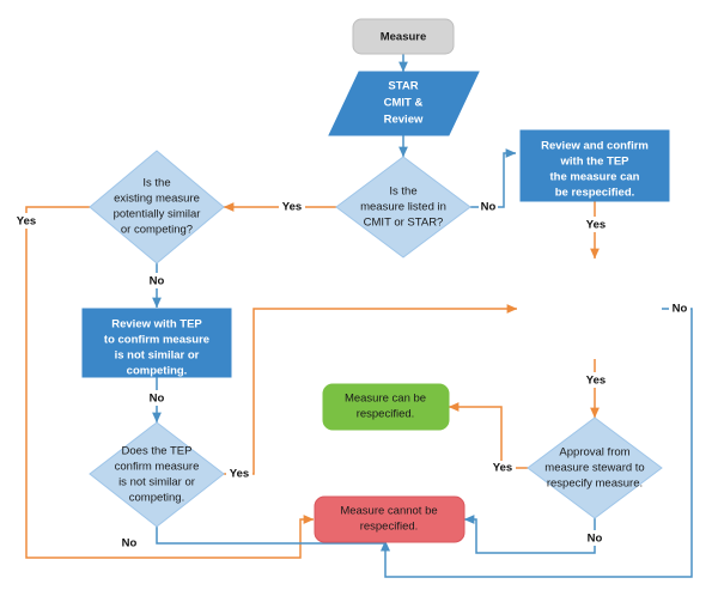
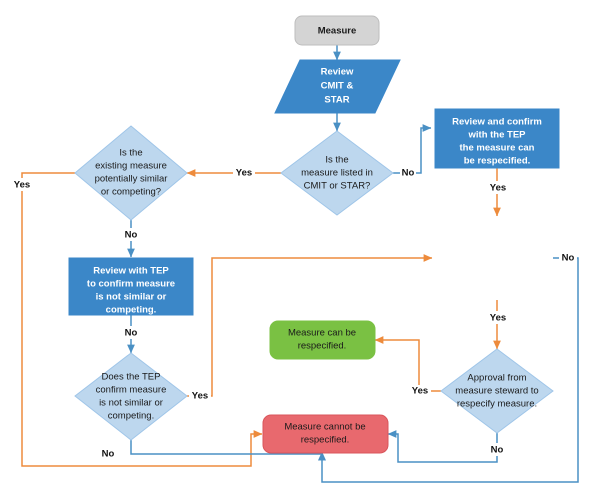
  Measure
- STAR
+ Review
  CMIT &
- Review
+ STAR
  Is the
  measure listed in
  CMIT or STAR?
  Is the
  existing measure
  potentially similar
  or competing?
  Review and confirm
  with the TEP
  the measure can
  be respecified.
  Review with TEP
  to confirm measure
  is not similar or
  competing.
  Does the TEP
  confirm measure
  is not similar or
  competing.
  Approval from
  measure steward to
  respecify measure.
  Measure can be
  respecified.
  Measure cannot be
  respecified.
  No
  Yes
  Yes
  Yes
  No
  No
  Yes
  No
  Yes
  No
  Yes
  No
